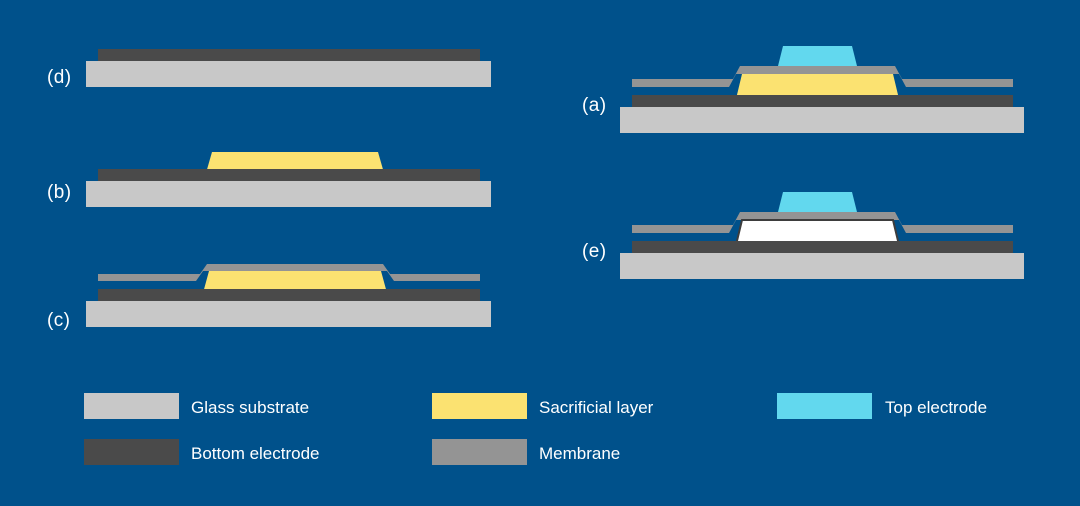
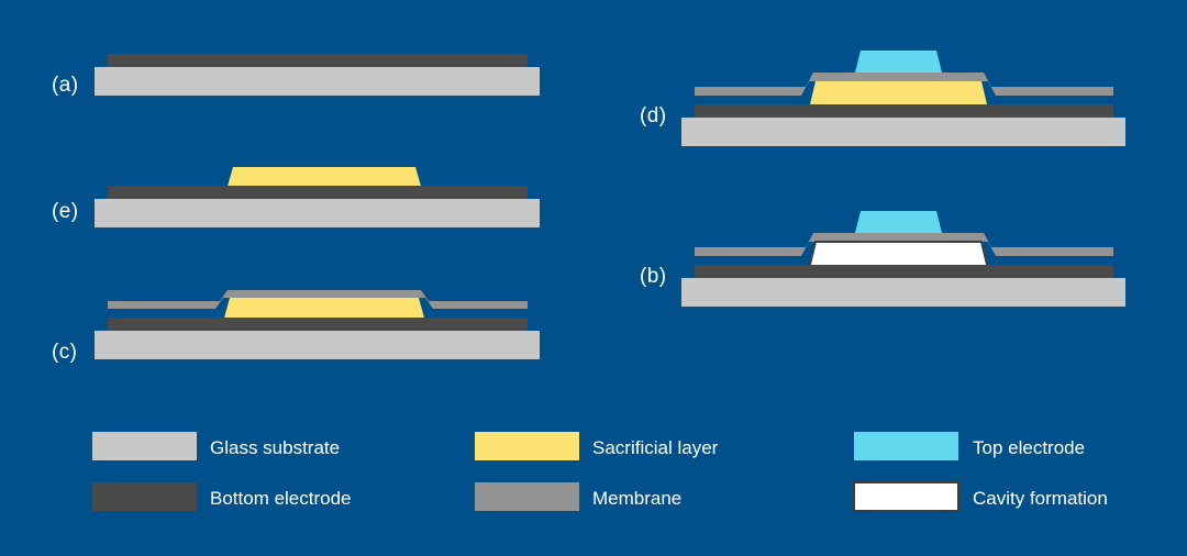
- (d)
+ (a)
- (b)
+ (e)
  (c)
- (a)
+ (d)
- (e)
+ (b)
  Glass substrate
  Bottom electrode
  Sacrificial layer
  Membrane
  Top electrode
+ Cavity formation
